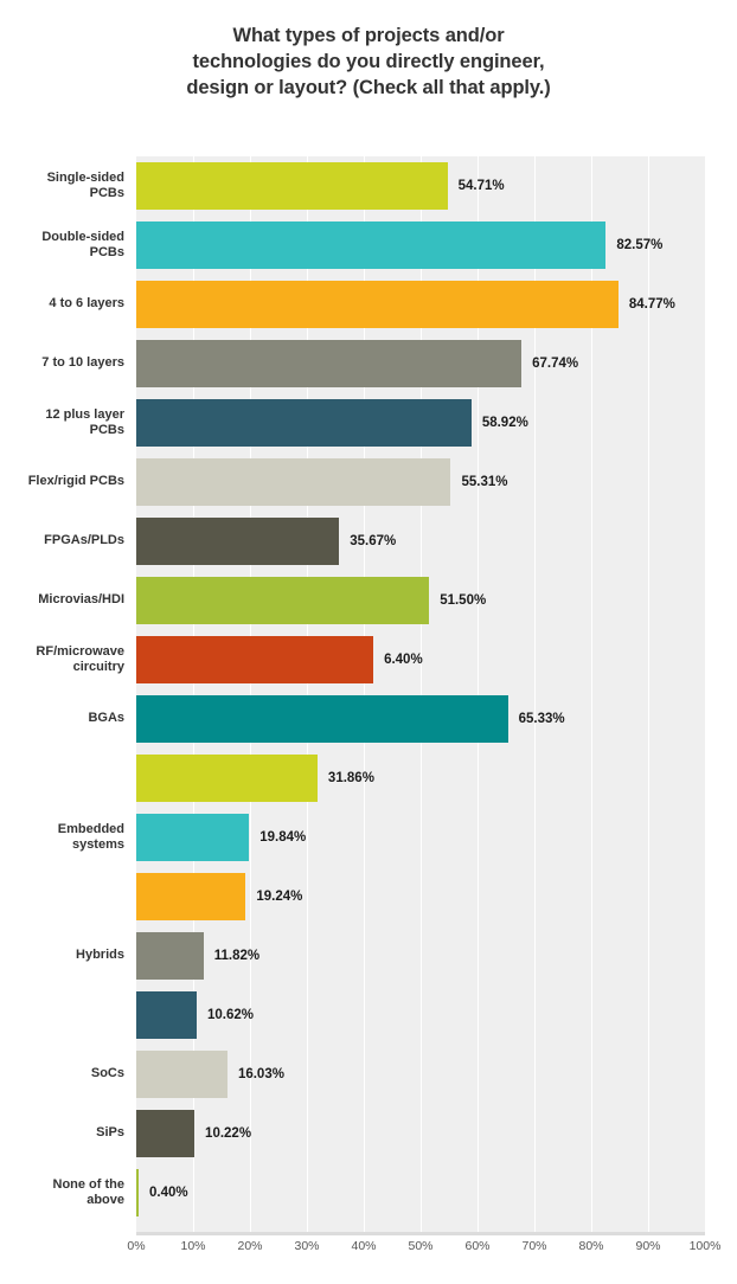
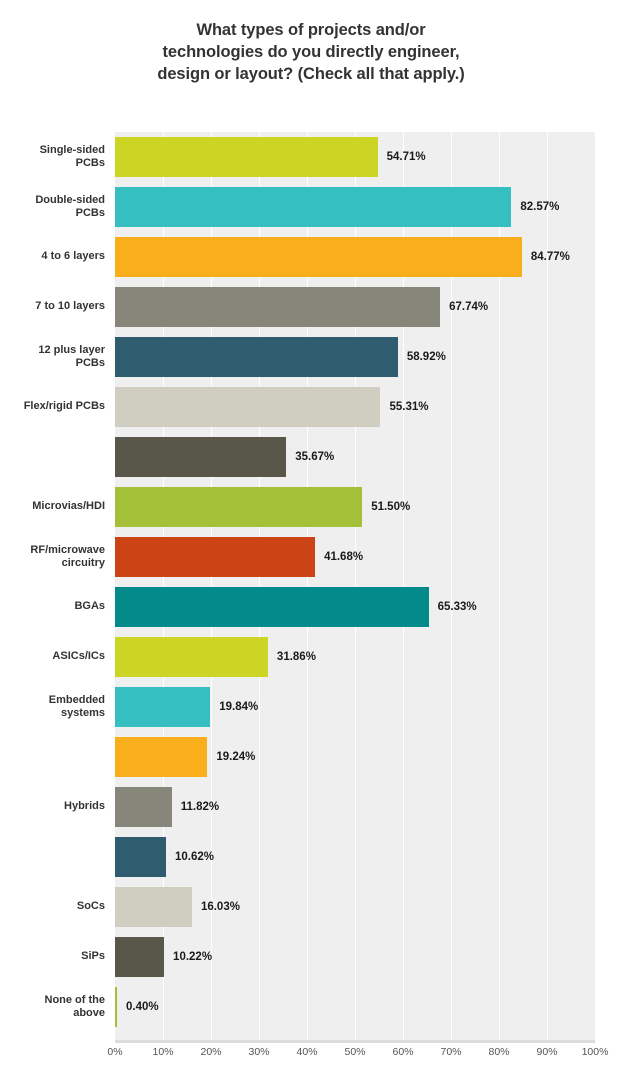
  What types of projects and/or
  technologies do you directly engineer,
  design or layout? (Check all that apply.)
  Single-sided
  PCBs
  54.71%
  Double-sided
  PCBs
  82.57%
  4 to 6 layers
  84.77%
  7 to 10 layers
  67.74%
  12 plus layer
  PCBs
  58.92%
  Flex/rigid PCBs
  55.31%
- FPGAs/PLDs
  35.67%
  Microvias/HDI
  51.50%
  RF/microwave
  circuitry
- 6.40%
+ 41.68%
  BGAs
  65.33%
+ ASICs/ICs
  31.86%
  Embedded
  systems
  19.84%
  19.24%
  Hybrids
  11.82%
  10.62%
  SoCs
  16.03%
  SiPs
  10.22%
  None of the
  above
  0.40%
  0%
  10%
  20%
  30%
  40%
  50%
  60%
  70%
  80%
  90%
  100%
